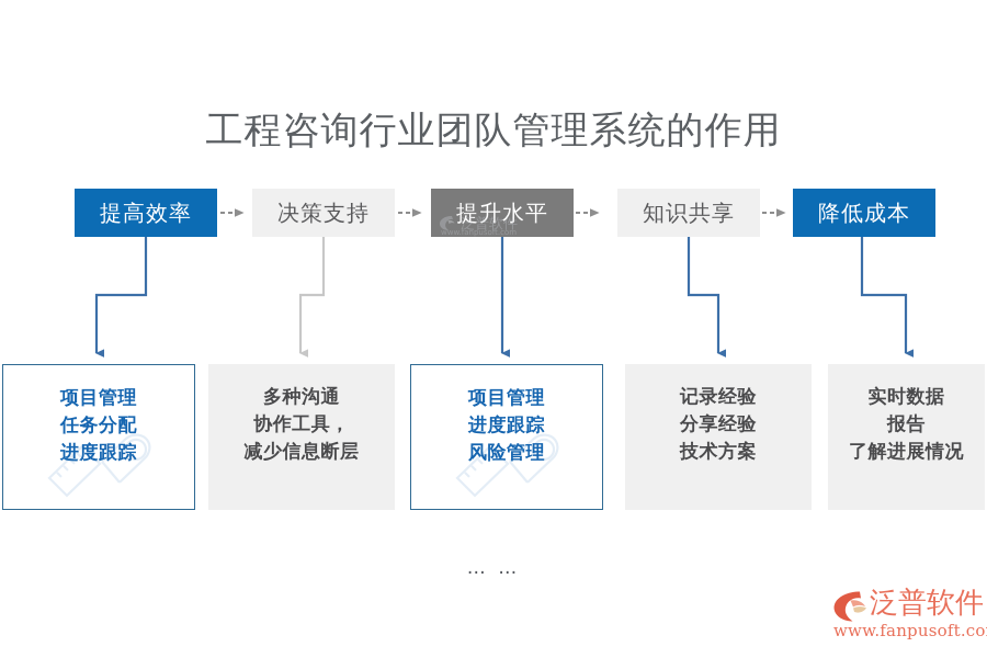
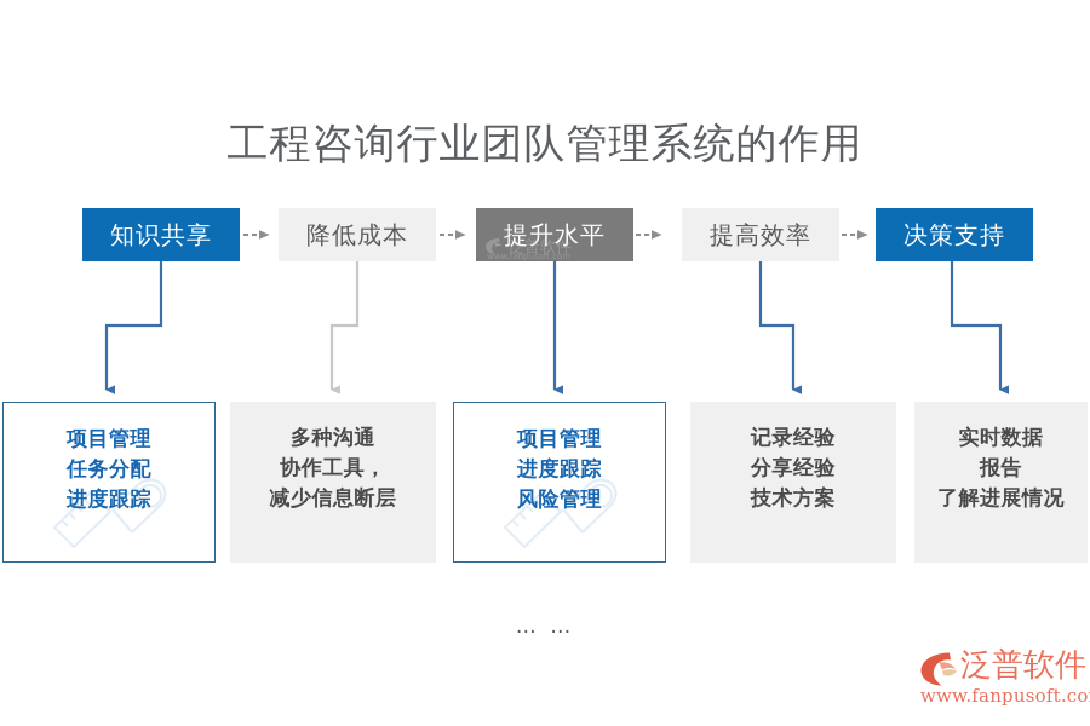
  工程咨询行业团队管理系统的作用
- 提高效率
+ 知识共享
- 决策支持
+ 降低成本
  提升水平
- 知识共享
+ 提高效率
- 降低成本
+ 决策支持
  泛普软件
  www.fanpusoft.com
  项目管理
  任务分配
  进度跟踪
  多种沟通
  协作工具，
  减少信息断层
  项目管理
  进度跟踪
  风险管理
  记录经验
  分享经验
  技术方案
  实时数据
  报告
  了解进展情况
  … …
  泛普软件
  www.fanpusoft.co
